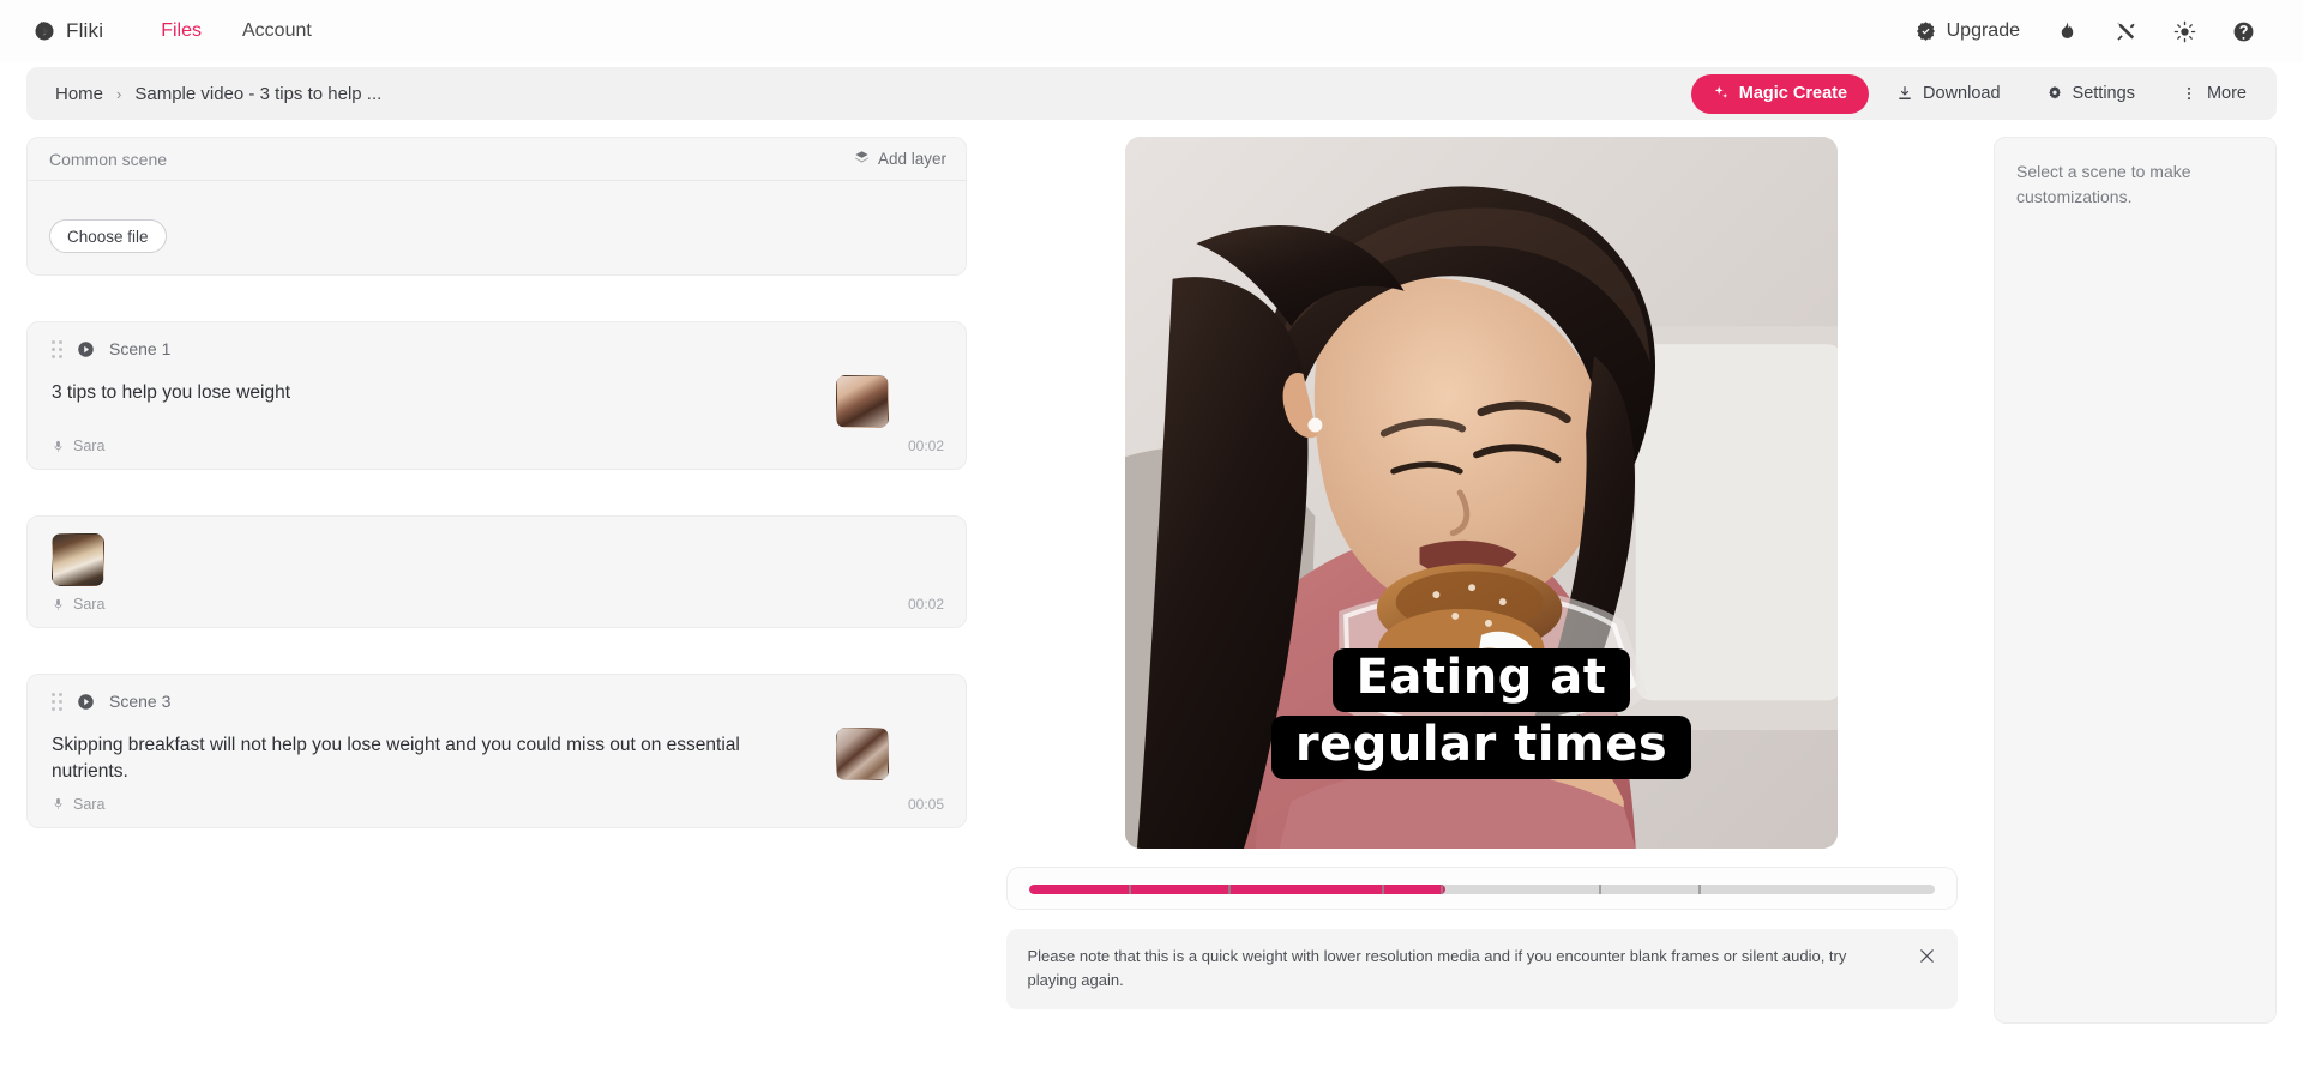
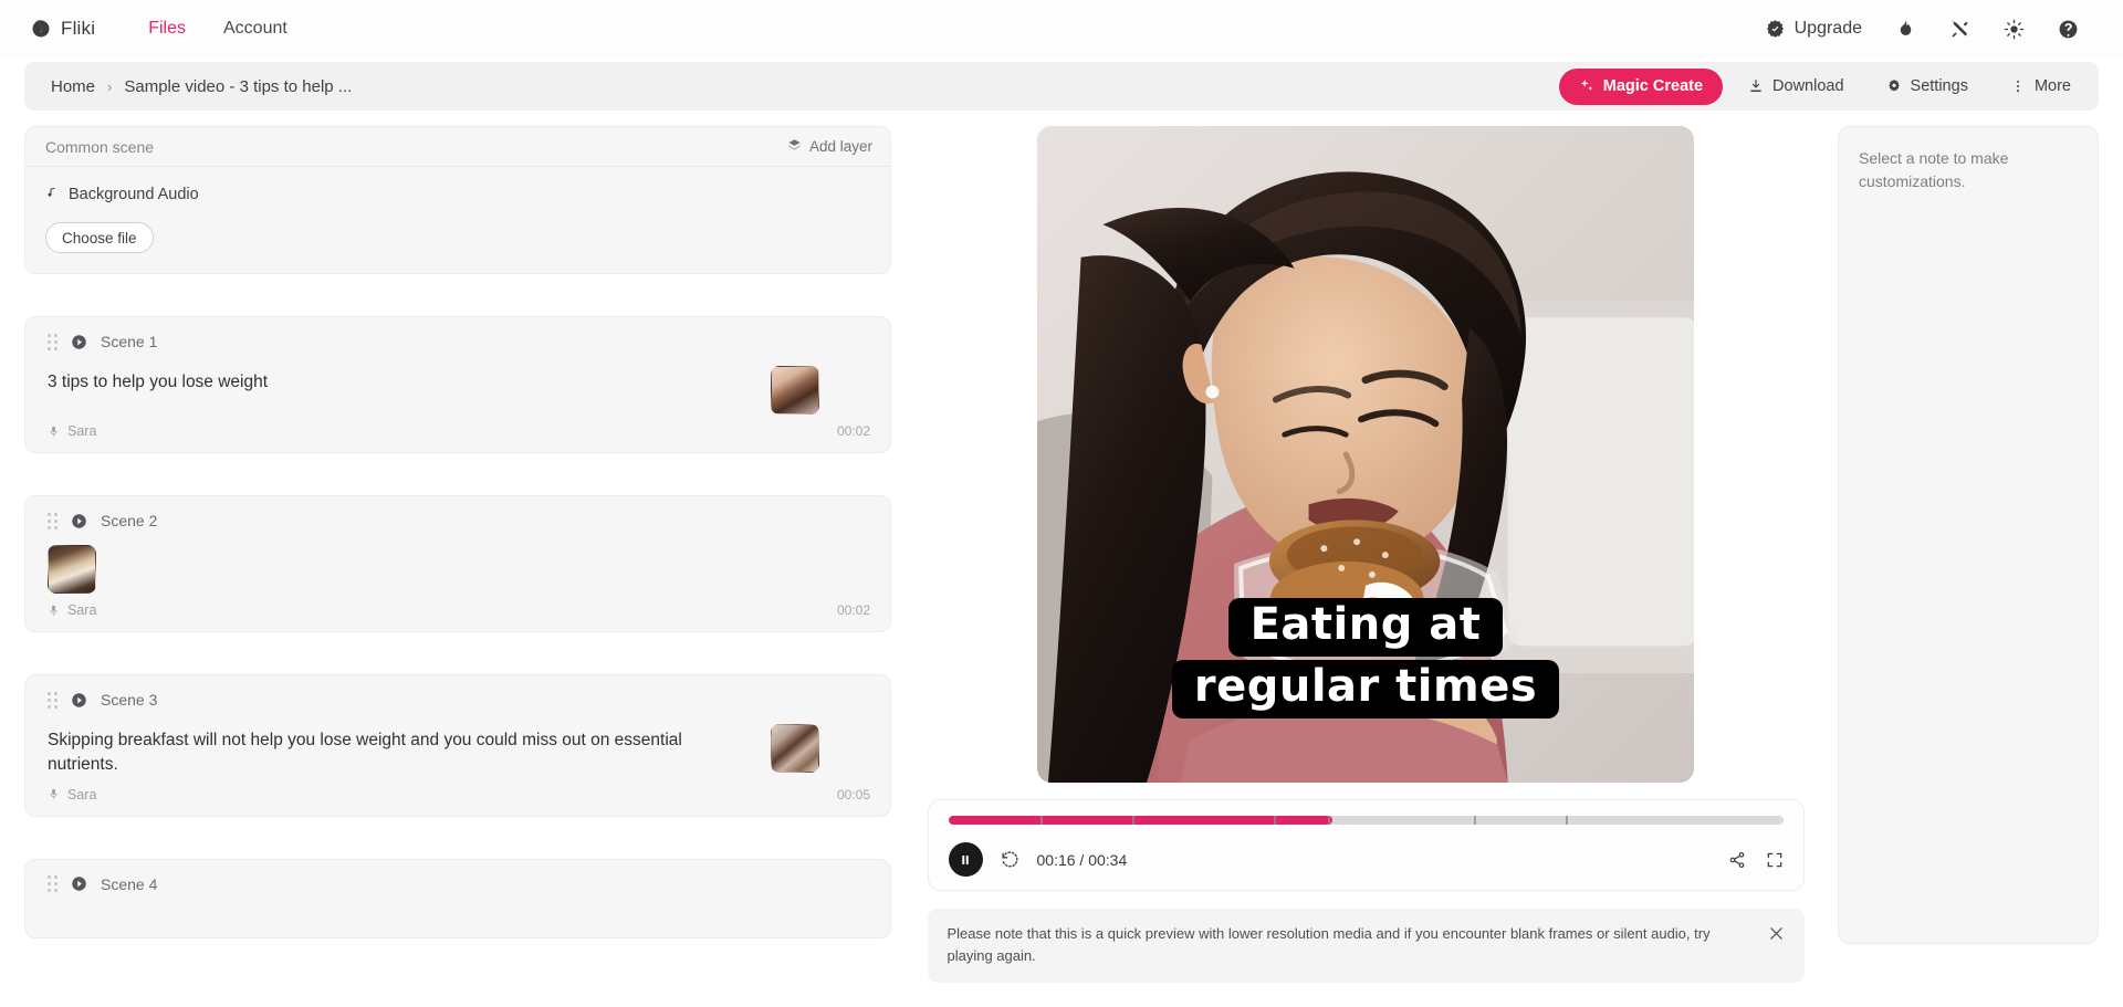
  Fliki
  Files
  Account
  Upgrade
  Home
  ›
  Sample video - 3 tips to help ...
  Magic Create
  Download
  Settings
  More
  Common scene
  Add layer
+ Background Audio
  Choose file
  Scene 1
  3 tips to help you lose weight
  Sara
  00:02
+ Scene 2
  Sara
  00:02
  Scene 3
  Skipping breakfast will not help you lose weight and you could miss out on essential nutrients.
  Sara
  00:05
+ Scene 4
  Eating at
  regular times
+ 00:16 / 00:34
- Please note that this is a quick weight with lower resolution media and if you encounter blank frames or silent audio, try playing again.
+ Please note that this is a quick preview with lower resolution media and if you encounter blank frames or silent audio, try playing again.
- Select a scene to make customizations.
+ Select a note to make customizations.
